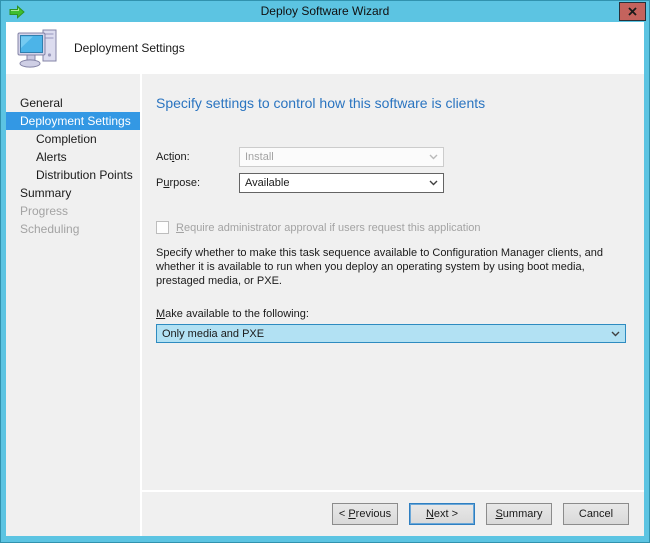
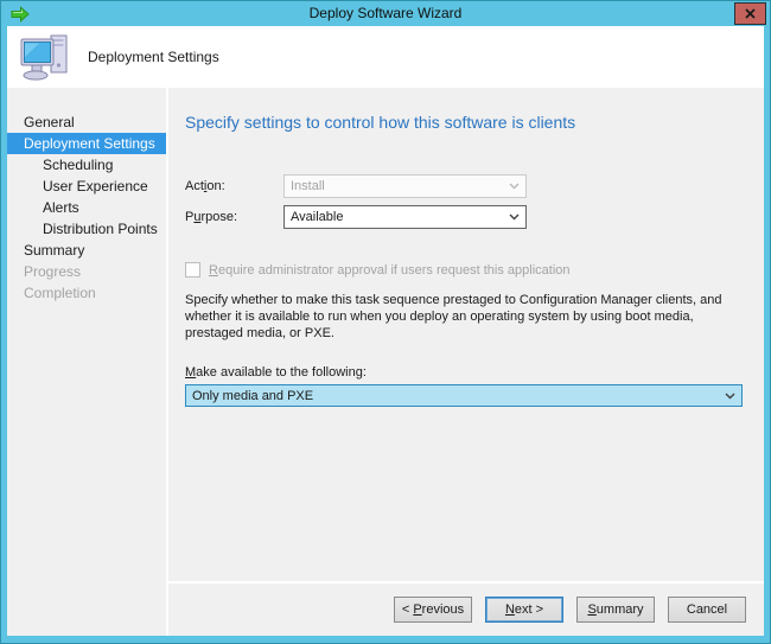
  Deploy Software Wizard
  Deployment Settings
  General
  Deployment Settings
- Completion
+ Scheduling
+ User Experience
  Alerts
  Distribution Points
  Summary
  Progress
- Scheduling
+ Completion
  Specify settings to control how this software is clients
  Action:
  Install
  Purpose:
  Available
  Require administrator approval if users request this application
- Specify whether to make this task sequence available to Configuration Manager clients, and whether it is available to run when you deploy an operating system by using boot media, prestaged media, or PXE.
+ Specify whether to make this task sequence prestaged to Configuration Manager clients, and whether it is available to run when you deploy an operating system by using boot media, prestaged media, or PXE.
  Make available to the following:
  Only media and PXE
  < Previous
  Next >
  Summary
  Cancel
